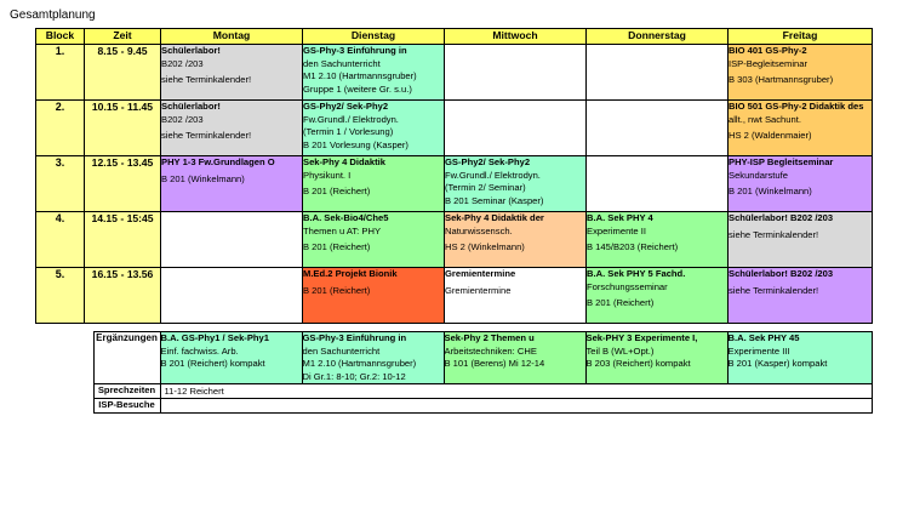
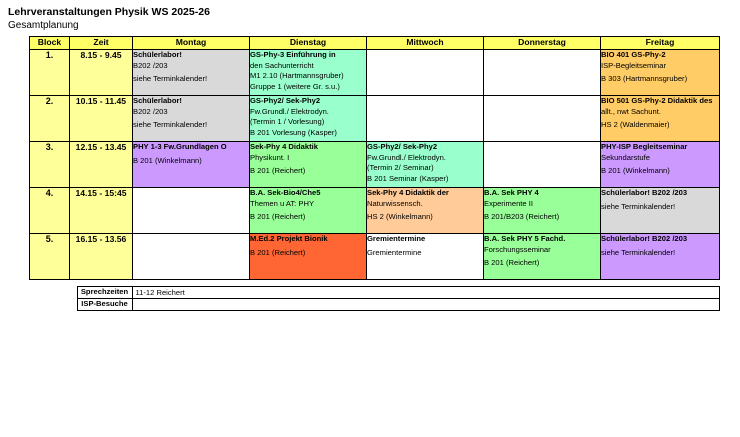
+ Lehrveranstaltungen Physik WS 2025-26
  Gesamtplanung
  Block	Zeit	Montag	Dienstag	Mittwoch	Donnerstag	Freitag
  1.	8.15 - 9.45	Schülerlabor!B202 /203siehe Terminkalender!	GS-Phy-3 Einführung inden SachunterrichtM1 2.10 (Hartmannsgruber)Gruppe 1 (weitere Gr. s.u.)			BIO 401 GS-Phy-2ISP-BegleitseminarB 303 (Hartmannsgruber)
  2.	10.15 - 11.45	Schülerlabor!B202 /203siehe Terminkalender!	GS-Phy2/ Sek-Phy2Fw.Grundl./ Elektrodyn.(Termin 1 / Vorlesung)B 201 Vorlesung (Kasper)			BIO 501 GS-Phy-2 Didaktik desallt., nwt Sachunt.HS 2 (Waldenmaier)
  3.	12.15 - 13.45	PHY 1-3 Fw.Grundlagen OB 201 (Winkelmann)	Sek-Phy 4 DidaktikPhysikunt. IB 201 (Reichert)	GS-Phy2/ Sek-Phy2Fw.Grundl./ Elektrodyn.(Termin 2/ Seminar)B 201 Seminar (Kasper)		PHY-ISP BegleitseminarSekundarstufeB 201 (Winkelmann)
- 4.	14.15 - 15:45		B.A. Sek-Bio4/Che5Themen u AT: PHYB 201 (Reichert)	Sek-Phy 4 Didaktik derNaturwissensch.HS 2 (Winkelmann)	B.A. Sek PHY 4Experimente IIB 145/B203 (Reichert)	Schülerlabor! B202 /203siehe Terminkalender!
+ 4.	14.15 - 15:45		B.A. Sek-Bio4/Che5Themen u AT: PHYB 201 (Reichert)	Sek-Phy 4 Didaktik derNaturwissensch.HS 2 (Winkelmann)	B.A. Sek PHY 4Experimente IIB 201/B203 (Reichert)	Schülerlabor! B202 /203siehe Terminkalender!
  5.	16.15 - 13.56		M.Ed.2 Projekt BionikB 201 (Reichert)	GremientermineGremientermine	B.A. Sek PHY 5 Fachd.ForschungsseminarB 201 (Reichert)	Schülerlabor! B202 /203siehe Terminkalender!
- 	Ergänzungen	B.A. GS-Phy1 / Sek-Phy1Einf. fachwiss. Arb.B 201 (Reichert) kompakt	GS-Phy-3 Einführung inden SachunterrichtM1 2.10 (Hartmannsgruber)Di Gr.1: 8-10; Gr.2: 10-12	Sek-Phy 2 Themen uArbeitstechniken: CHEB 101 (Berens) Mi 12-14	Sek-PHY 3 Experimente I,Teil B (WL+Opt.)B 203 (Reichert) kompakt	B.A. Sek PHY 45Experimente IIIB 201 (Kasper) kompakt
  	Sprechzeiten	11-12 Reichert
  	ISP-Besuche
